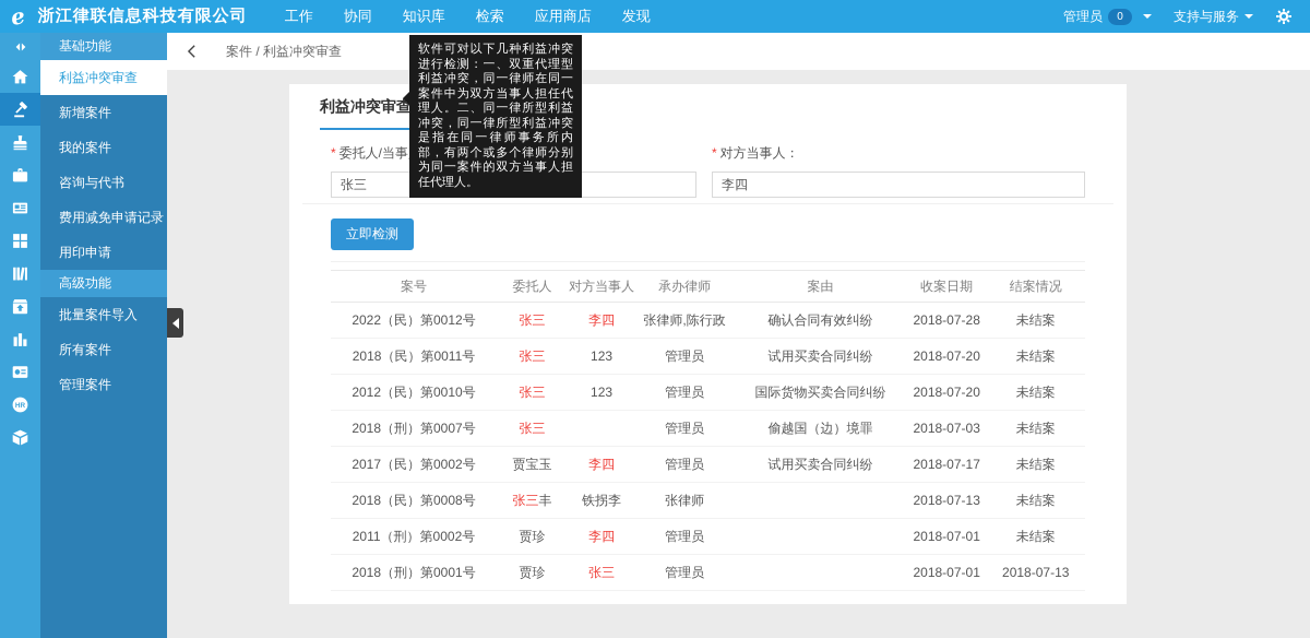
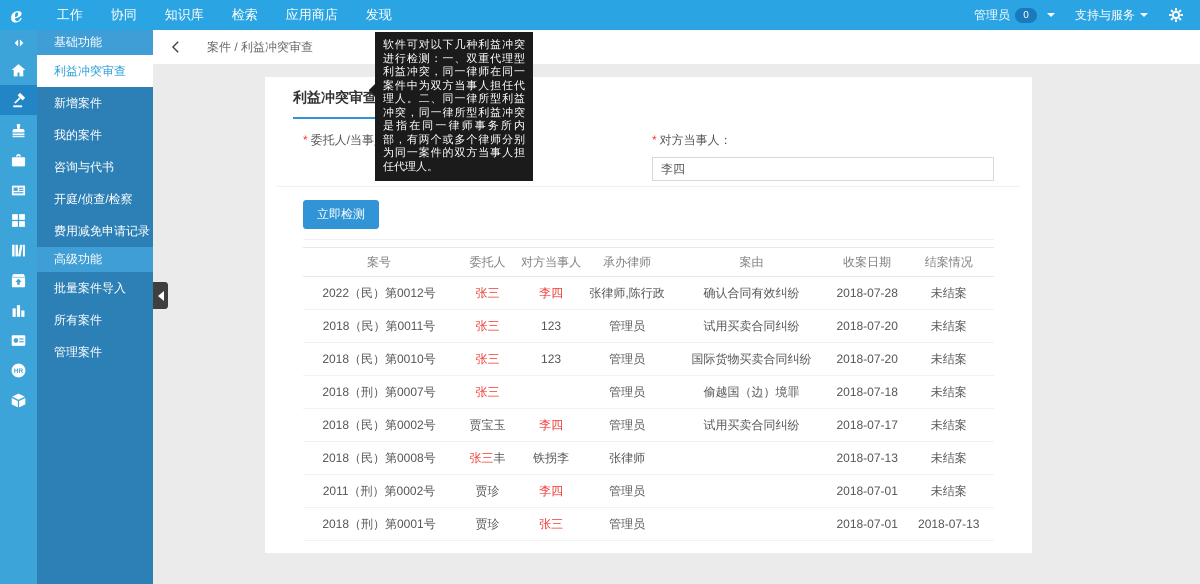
- 浙江律联信息科技有限公司
  工作
  协同
  知识库
  检索
  应用商店
  发现
  管理员
  0
  支持与服务
  基础功能
  利益冲突审查
  新增案件
  我的案件
  咨询与代书
+ 开庭/侦查/检察
  费用减免申请记录
- 用印申请
  高级功能
  批量案件导入
  所有案件
  管理案件
  案件 / 利益冲突审查
  利益冲突审查
  * 委托人/当事
- 张三
  * 对方当事人：
  李四
  立即检测
  案号	委托人	对方当事人	承办律师	案由	收案日期	结案情况
  2022（民）第0012号	张三	李四	张律师,陈行政	确认合同有效纠纷	2018-07-28	未结案
  2018（民）第0011号	张三	123	管理员	试用买卖合同纠纷	2018-07-20	未结案
- 2012（民）第0010号	张三	123	管理员	国际货物买卖合同纠纷	2018-07-20	未结案
+ 2018（民）第0010号	张三	123	管理员	国际货物买卖合同纠纷	2018-07-20	未结案
- 2018（刑）第0007号	张三		管理员	偷越国（边）境罪	2018-07-03	未结案
+ 2018（刑）第0007号	张三		管理员	偷越国（边）境罪	2018-07-18	未结案
- 2017（民）第0002号	贾宝玉	李四	管理员	试用买卖合同纠纷	2018-07-17	未结案
+ 2018（民）第0002号	贾宝玉	李四	管理员	试用买卖合同纠纷	2018-07-17	未结案
  2018（民）第0008号	张三丰	铁拐李	张律师		2018-07-13	未结案
  2011（刑）第0002号	贾珍	李四	管理员		2018-07-01	未结案
  2018（刑）第0001号	贾珍	张三	管理员		2018-07-01	2018-07-13
  软件可对以下几种利益冲突进行检测：一、双重代理型利益冲突，同一律师在同一案件中为双方当事人担任代理人。二、同一律所型利益冲突，同一律所型利益冲突是指在同一律师事务所内部，有两个或多个律师分别为同一案件的双方当事人担任代理人。
